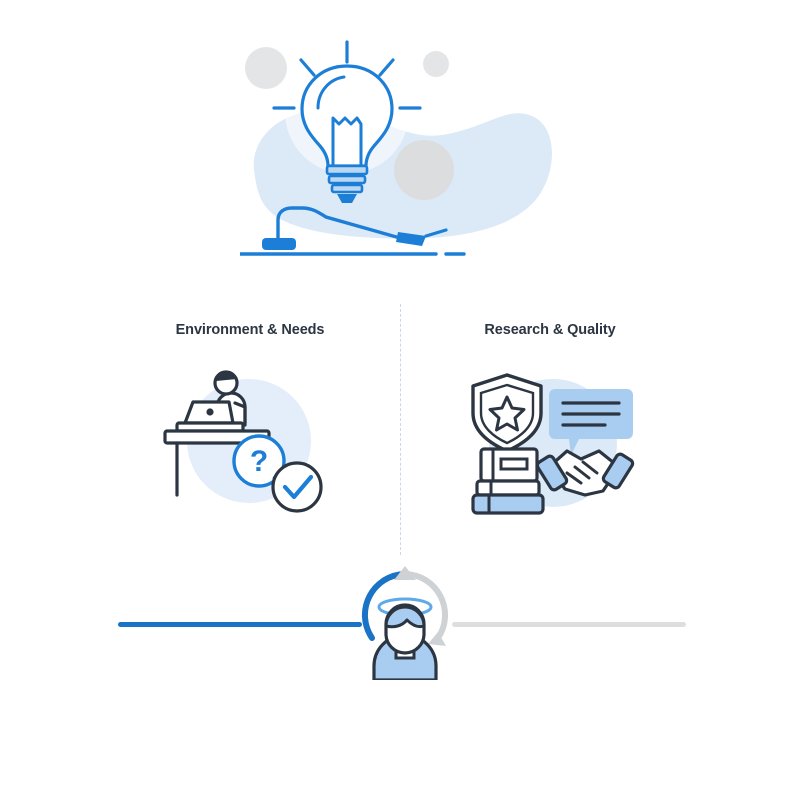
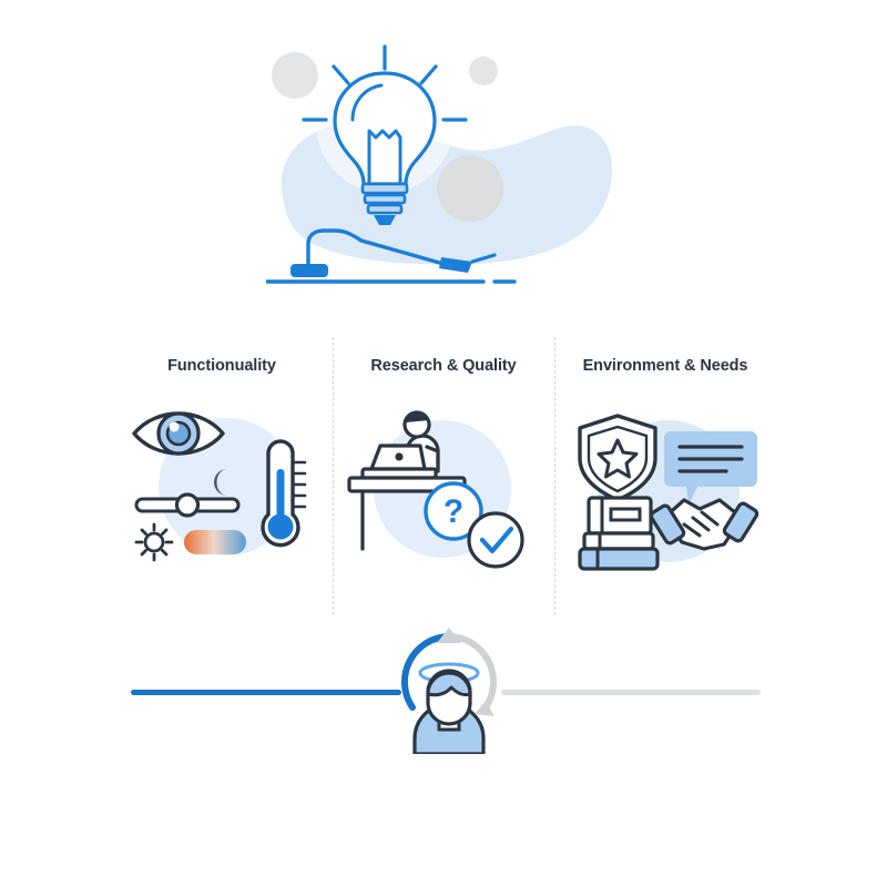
+ Functionuality
- Environment & Needs
+ Research & Quality
  ?
- Research & Quality
+ Environment & Needs
